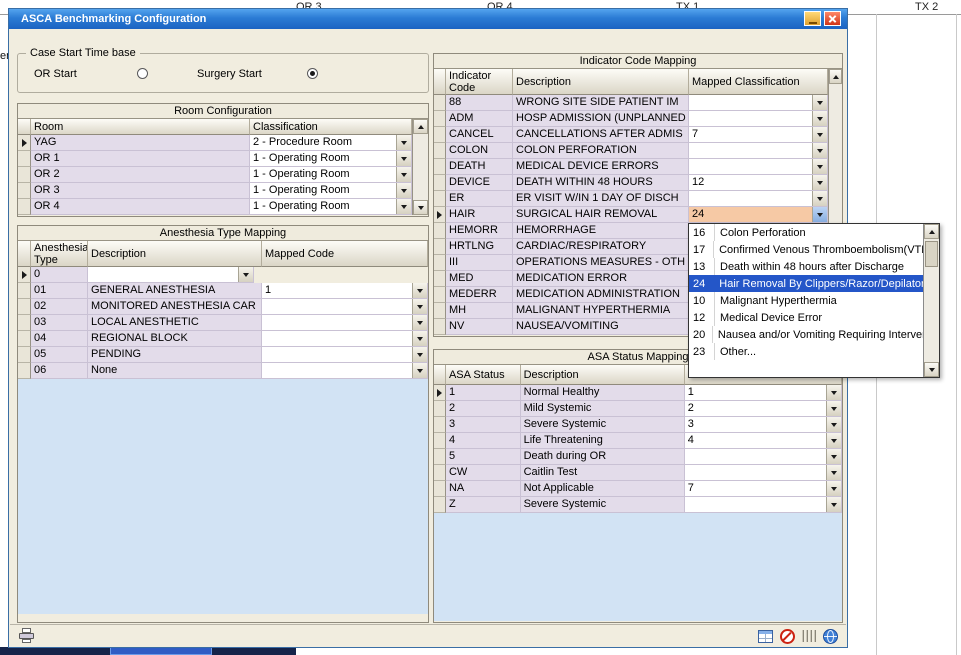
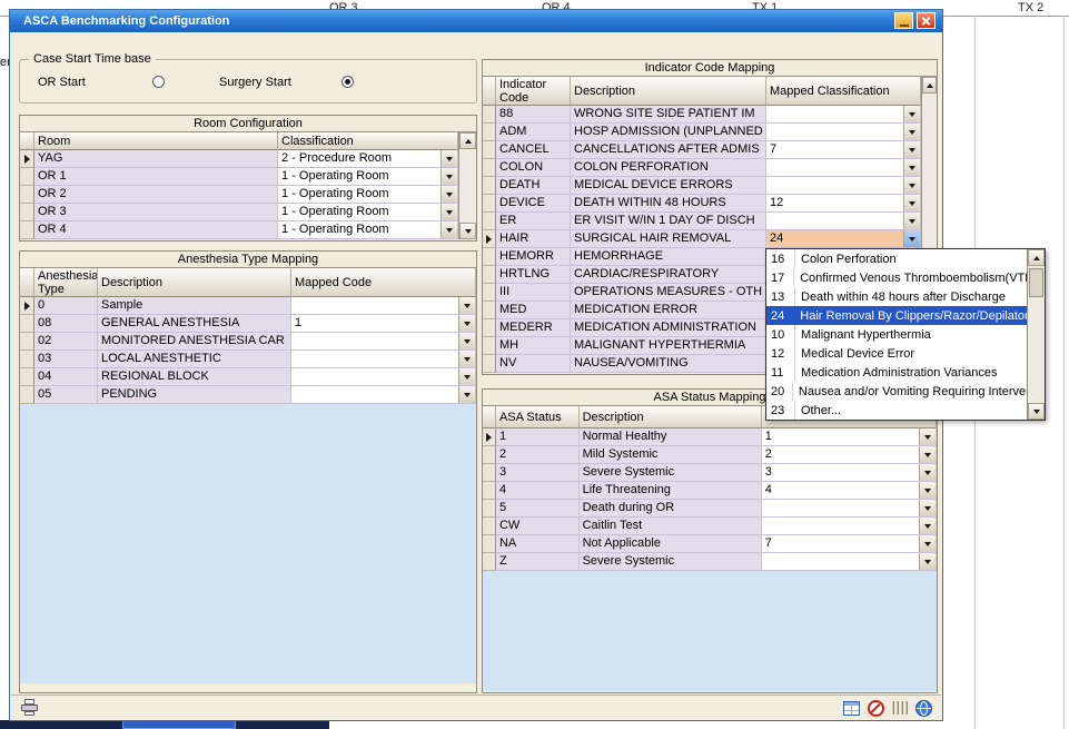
  OR 3
  OR 4
  TX 1
  TX 2
  ASCA Benchmarking Configuration
  Case Start Time base
  OR Start
  Surgery Start
  Room Configuration
  Room
  Classification
  YAG
  2 - Procedure Room
  OR 1
  1 - Operating Room
  OR 2
  1 - Operating Room
  OR 3
  1 - Operating Room
  OR 4
  1 - Operating Room
  Anesthesia Type Mapping
  Anesthesia Type
  Description
  Mapped Code
  0
+ Sample
- 01
+ 08
  GENERAL ANESTHESIA
  1
  02
  MONITORED ANESTHESIA CAR
  03
  LOCAL ANESTHETIC
  04
  REGIONAL BLOCK
  05
  PENDING
- 06
- None
  Indicator Code Mapping
  Indicator Code
  Description
  Mapped Classification
  88
  WRONG SITE SIDE PATIENT IM
  ADM
  HOSP ADMISSION (UNPLANNED
  CANCEL
  CANCELLATIONS AFTER ADMIS
  7
  COLON
  COLON PERFORATION
  DEATH
  MEDICAL DEVICE ERRORS
  DEVICE
  DEATH WITHIN 48 HOURS
  12
  ER
  ER VISIT W/IN 1 DAY OF DISCH
  HAIR
  SURGICAL HAIR REMOVAL
  24
  HEMORR
  HEMORRHAGE
  HRTLNG
  CARDIAC/RESPIRATORY
  III
  OPERATIONS MEASURES - OTH
  MED
  MEDICATION ERROR
  MEDERR
  MEDICATION ADMINISTRATION
  MH
  MALIGNANT HYPERTHERMIA
  NV
  NAUSEA/VOMITING
  ASA Status Mapping
  ASA Status
  Description
  1
  Normal Healthy
  1
  2
  Mild Systemic
  2
  3
  Severe Systemic
  3
  4
  Life Threatening
  4
  5
  Death during OR
  CW
  Caitlin Test
  NA
  Not Applicable
  7
  Z
  Severe Systemic
  16
  Colon Perforation
  17
  Confirmed Venous Thromboembolism(VT
  13
  Death within 48 hours after Discharge
  24
  Hair Removal By Clippers/Razor/Depilato
  10
  Malignant Hyperthermia
  12
  Medical Device Error
+ 11
+ Medication Administration Variances
  20
  Nausea and/or Vomiting Requiring Interve
  23
  Other...
